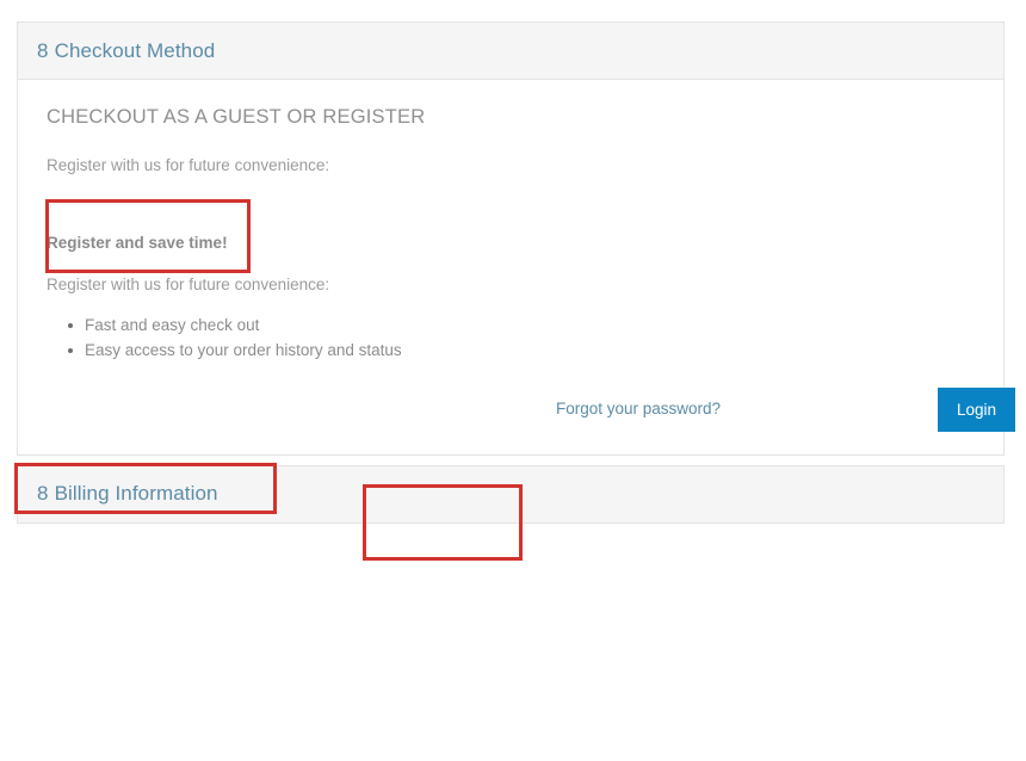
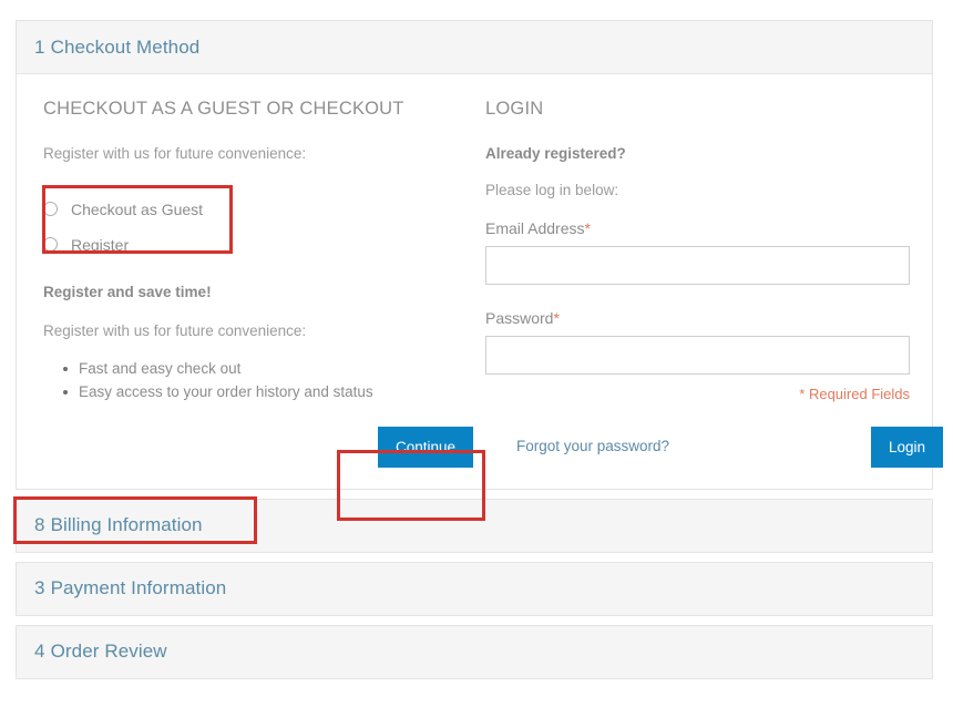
- 8 Checkout Method
+ 1 Checkout Method
- CHECKOUT AS A GUEST OR REGISTER
+ CHECKOUT AS A GUEST OR CHECKOUT
  Register with us for future convenience:
+ Checkout as Guest
+ Register
  Register and save time!
  Register with us for future convenience:
  Fast and easy check out
  Easy access to your order history and status
+ LOGIN
+ Already registered?
+ Please log in below:
+ Email Address*
+ Password*
+ * Required Fields
+ Continue
  Forgot your password?
  Login
  8 Billing Information
+ 3 Payment Information
+ 4 Order Review
